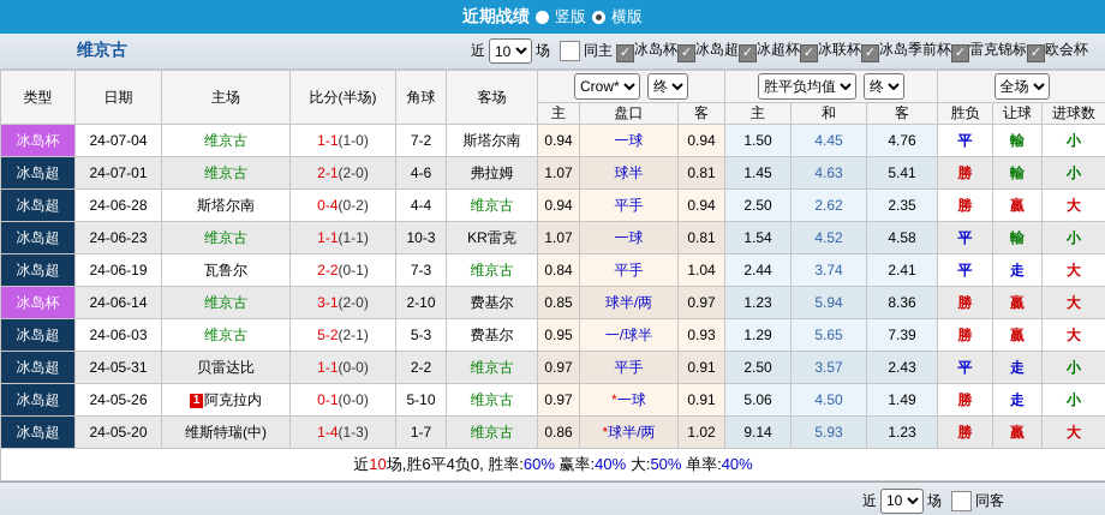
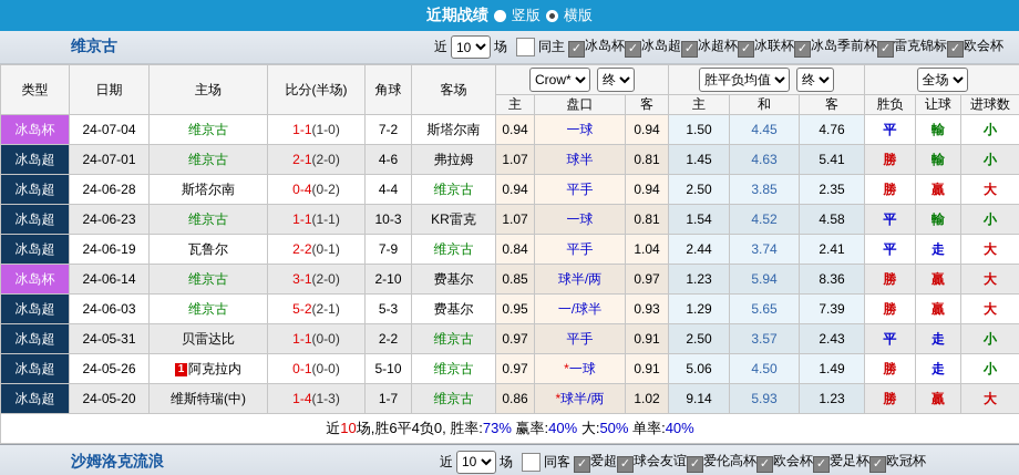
  近期战绩
  竖版
  横版
  维京古
  近
  10
  场
  同主
  ✓ 冰岛杯 ✓ 冰岛超 ✓ 冰超杯 ✓ 冰联杯 ✓ 冰岛季前杯 ✓ 雷克锦标 ✓ 欧会杯
  类型	日期	主场	比分(半场)	角球	客场	Crow* 终	胜平负均值 终	全场
  主	盘口	客	主	和	客	胜负	让球	进球数
  冰岛杯	24-07-04	维京古	1-1(1-0)	7-2	斯塔尔南	0.94	一球	0.94	1.50	4.45	4.76	平	輸	小
  冰岛超	24-07-01	维京古	2-1(2-0)	4-6	弗拉姆	1.07	球半	0.81	1.45	4.63	5.41	勝	輸	小
- 冰岛超	24-06-28	斯塔尔南	0-4(0-2)	4-4	维京古	0.94	平手	0.94	2.50	2.62	2.35	勝	贏	大
+ 冰岛超	24-06-28	斯塔尔南	0-4(0-2)	4-4	维京古	0.94	平手	0.94	2.50	3.85	2.35	勝	贏	大
  冰岛超	24-06-23	维京古	1-1(1-1)	10-3	KR雷克	1.07	一球	0.81	1.54	4.52	4.58	平	輸	小
- 冰岛超	24-06-19	瓦鲁尔	2-2(0-1)	7-3	维京古	0.84	平手	1.04	2.44	3.74	2.41	平	走	大
+ 冰岛超	24-06-19	瓦鲁尔	2-2(0-1)	7-9	维京古	0.84	平手	1.04	2.44	3.74	2.41	平	走	大
  冰岛杯	24-06-14	维京古	3-1(2-0)	2-10	费基尔	0.85	球半/两	0.97	1.23	5.94	8.36	勝	贏	大
  冰岛超	24-06-03	维京古	5-2(2-1)	5-3	费基尔	0.95	一/球半	0.93	1.29	5.65	7.39	勝	贏	大
  冰岛超	24-05-31	贝雷达比	1-1(0-0)	2-2	维京古	0.97	平手	0.91	2.50	3.57	2.43	平	走	小
  冰岛超	24-05-26	1 阿克拉内	0-1(0-0)	5-10	维京古	0.97	*一球	0.91	5.06	4.50	1.49	勝	走	小
  冰岛超	24-05-20	维斯特瑞(中)	1-4(1-3)	1-7	维京古	0.86	*球半/两	1.02	9.14	5.93	1.23	勝	贏	大
- 近10场,胜6平4负0, 胜率:60% 赢率:40% 大:50% 单率:40%
+ 近10场,胜6平4负0, 胜率:73% 赢率:40% 大:50% 单率:40%
+ 沙姆洛克流浪
  近
  10
  场
  同客
+ ✓ 爱超 ✓ 球会友谊 ✓ 爱伦高杯 ✓ 欧会杯 ✓ 爱足杯 ✓ 欧冠杯
